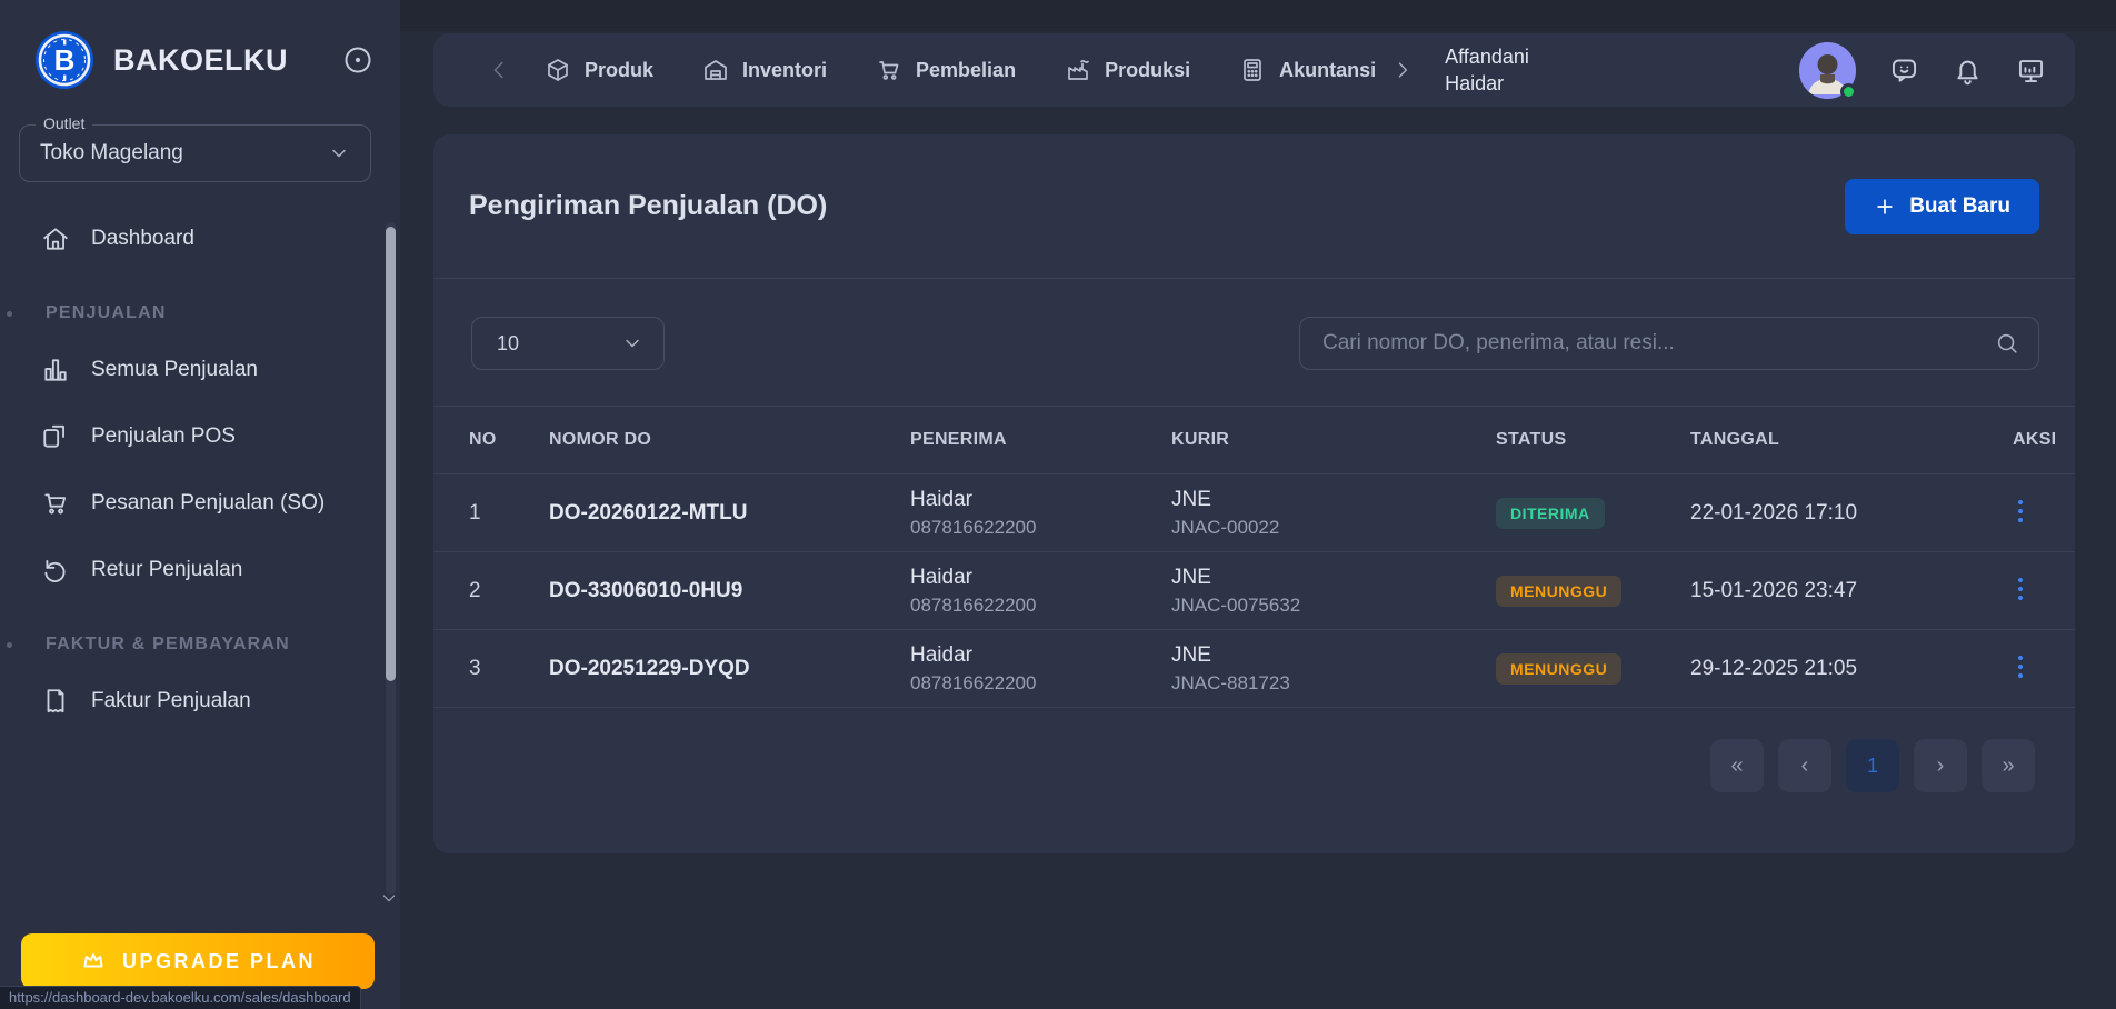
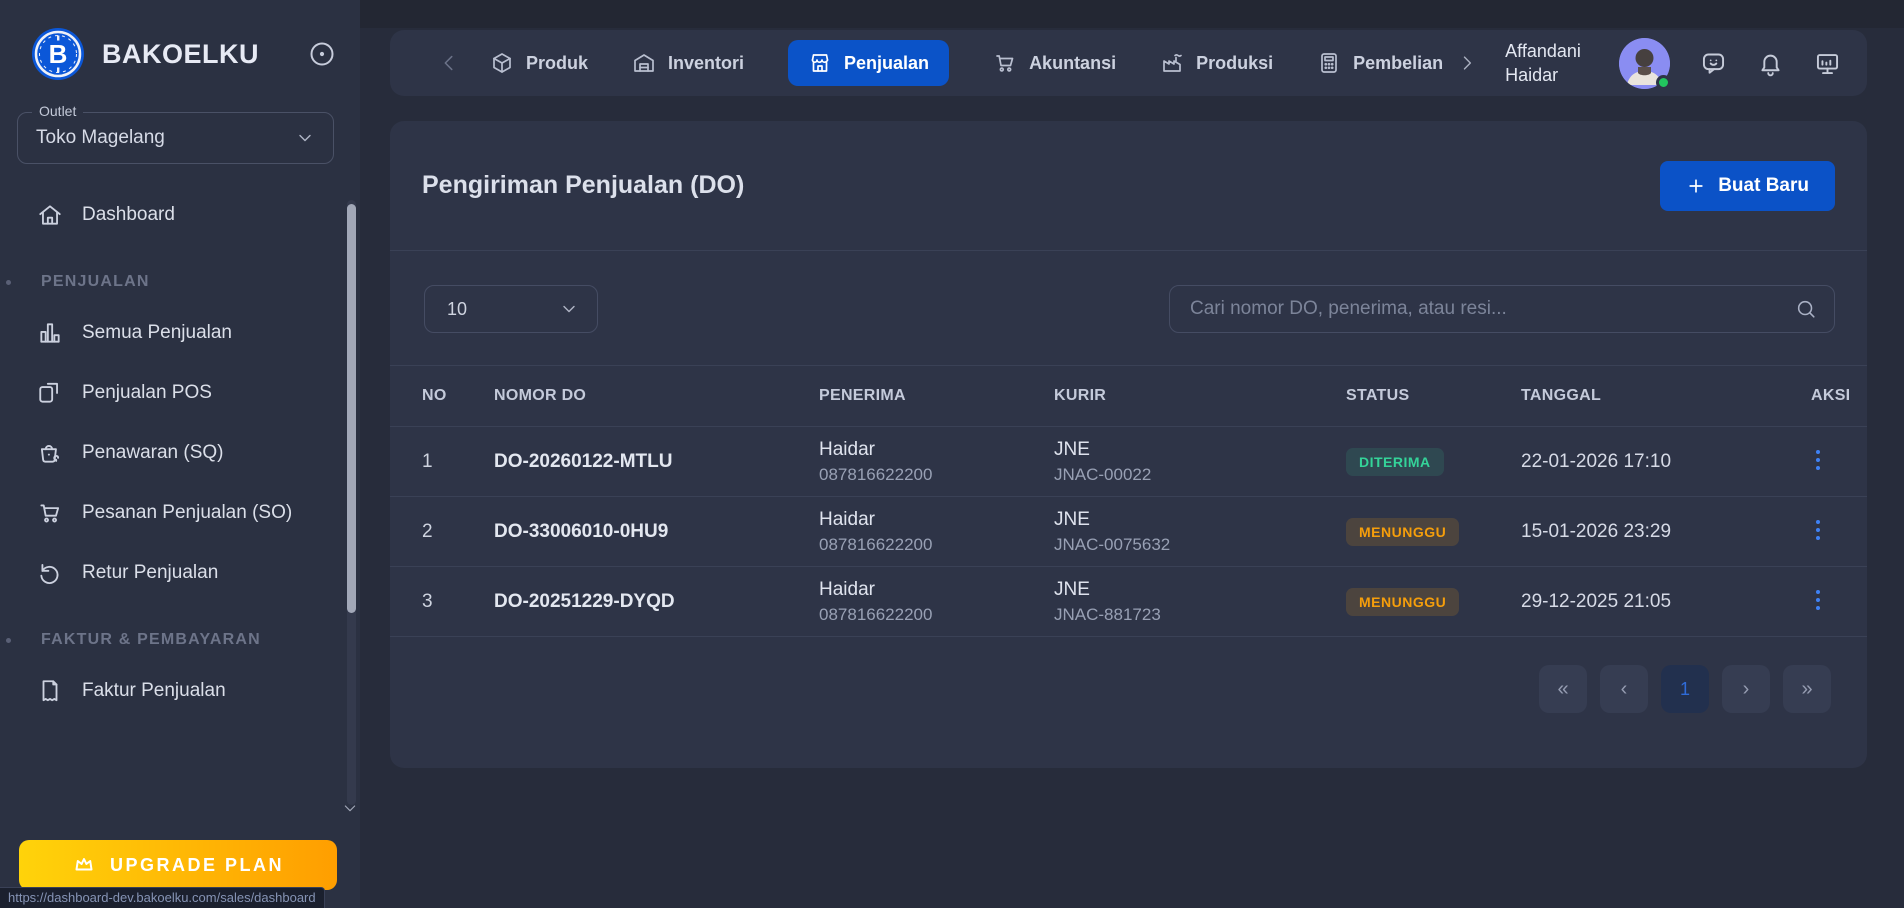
  B
  BAKOELKU
  Outlet
  Toko Magelang
  Dashboard
  PENJUALAN
  Semua Penjualan
  Penjualan POS
+ Penawaran (SQ)
  Pesanan Penjualan (SO)
  Retur Penjualan
  FAKTUR & PEMBAYARAN
  Faktur Penjualan
  UPGRADE PLAN
  https://dashboard-dev.bakoelku.com/sales/dashboard
  Produk
  Inventori
+ Penjualan
- Pembelian
+ Akuntansi
  Produksi
- Akuntansi
+ Pembelian
  Affandani
  Haidar
  Pengiriman Penjualan (DO)
  Buat Baru
  10
  Cari nomor DO, penerima, atau resi...
  NO
  NOMOR DO
  PENERIMA
  KURIR
  STATUS
  TANGGAL
  AKSI
  1
  DO-20260122-MTLU
  Haidar
  087816622200
  JNE
  JNAC-00022
  DITERIMA
  22-01-2026 17:10
  2
  DO-33006010-0HU9
  Haidar
  087816622200
  JNE
  JNAC-0075632
  MENUNGGU
- 15-01-2026 23:47
+ 15-01-2026 23:29
  3
  DO-20251229-DYQD
  Haidar
  087816622200
  JNE
  JNAC-881723
  MENUNGGU
  29-12-2025 21:05
  «
  ‹
  1
  ›
  »
